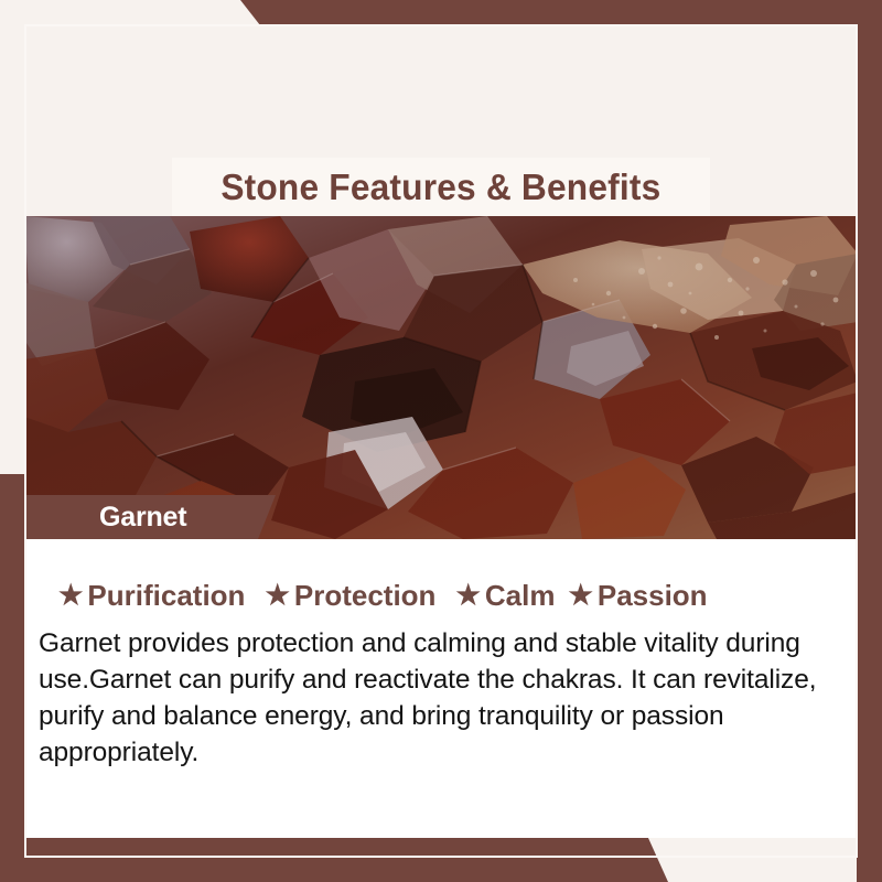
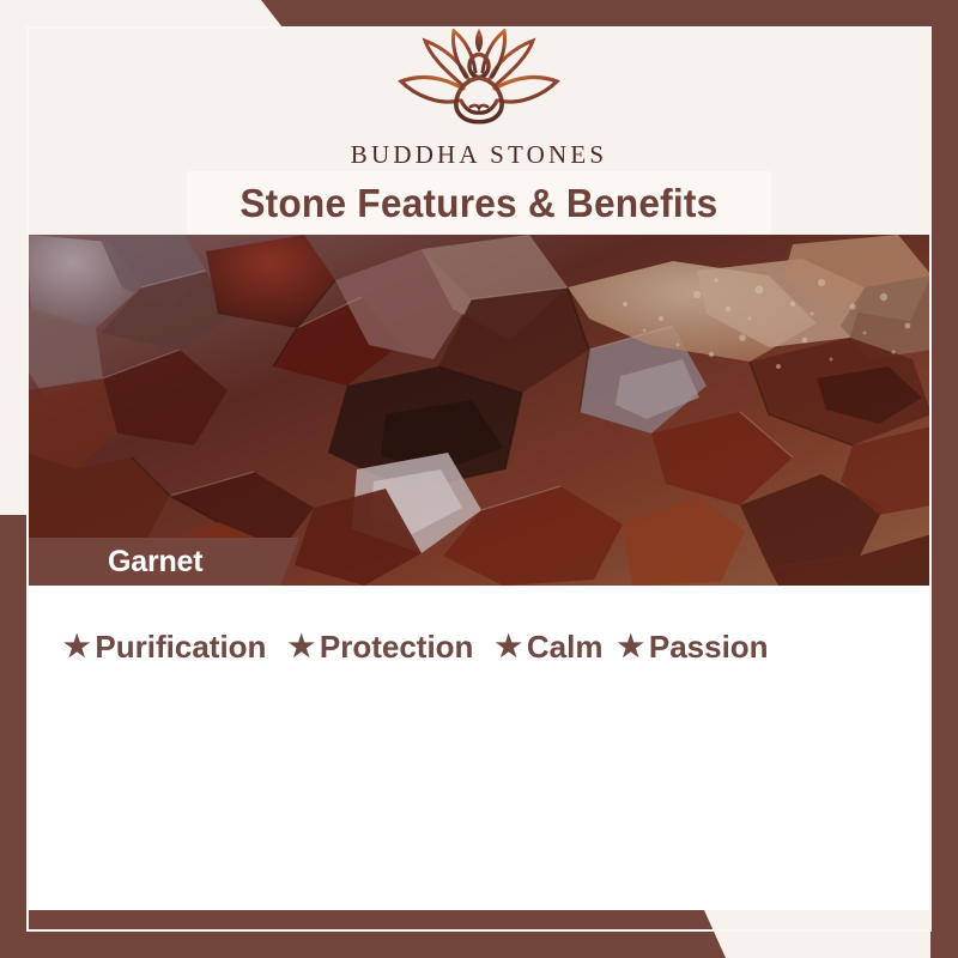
+ BUDDHA STONES
  Stone Features & Benefits
  Garnet
  ★
  Purification
  ★
  Protection
  ★
  Calm
  ★
  Passion
- Garnet provides protection and calming and stable vitality during use.Garnet can purify and reactivate the chakras. It can revitalize, purify and balance energy, and bring tranquility or passion appropriately.
